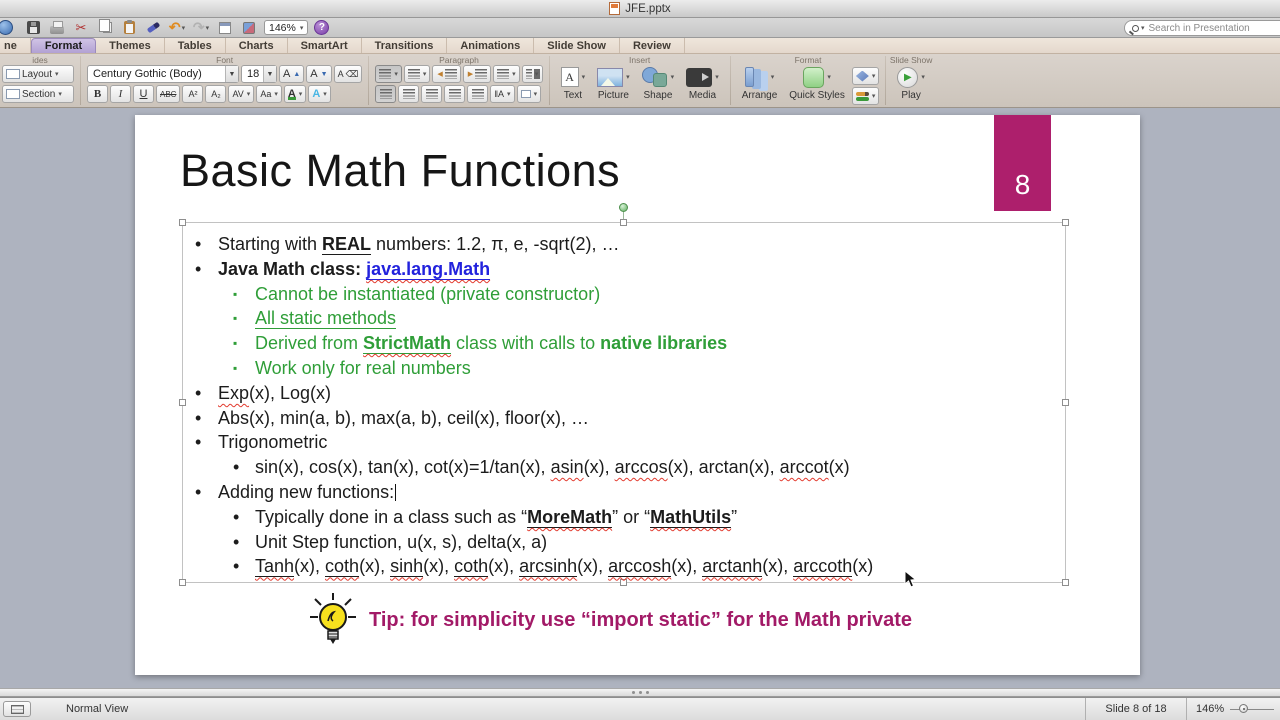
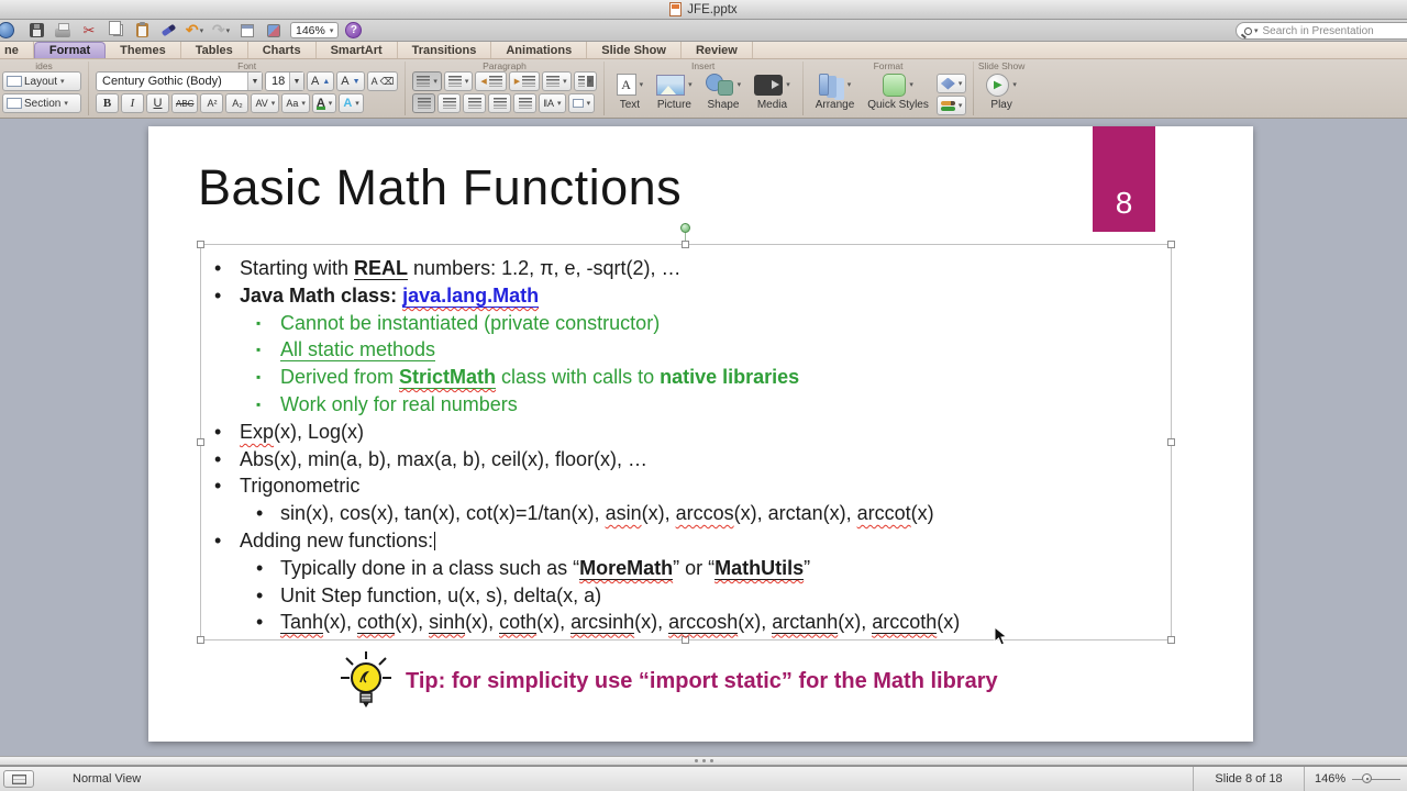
  JFE.pptx
  ✂
  ↶
  ↷
  146%
  ?
  Search in Presentation
  ne
  Format
  Themes
  Tables
  Charts
  SmartArt
  Transitions
  Animations
  Slide Show
  Review
  ides
  Layout
  Section
  Font
  Century Gothic (Body)
  18
  A
  A
  A
  ⌫
  B
  I
  U
  ABC
  A²
  A₂
  AV
  Aa
  A
  A
  Paragraph
  ‖A
  Insert
  A
  Text
  Picture
  Shape
  Media
  Format
  Arrange
  Quick Styles
  Slide Show
  ▶
  Play
  Basic Math Functions
  8
  •
  Starting with REAL numbers: 1.2, π, e, -sqrt(2), …
  •
  Java Math class: java.lang.Math
  ▪
  Cannot be instantiated (private constructor)
  ▪
  All static methods
  ▪
  Derived from StrictMath class with calls to native libraries
  ▪
  Work only for real numbers
  •
  Exp(x), Log(x)
  •
  Abs(x), min(a, b), max(a, b), ceil(x), floor(x), …
  •
  Trigonometric
  •
  sin(x), cos(x), tan(x), cot(x)=1/tan(x), asin(x), arccos(x), arctan(x), arccot(x)
  •
  Adding new functions:
  •
  Typically done in a class such as “MoreMath” or “MathUtils”
  •
  Unit Step function, u(x, s), delta(x, a)
  •
  Tanh(x), coth(x), sinh(x), coth(x), arcsinh(x), arccosh(x), arctanh(x), arccoth(x)
- Tip: for simplicity use “import static” for the Math private
+ Tip: for simplicity use “import static” for the Math library
  Normal View
  Slide 8 of 18
  146%
